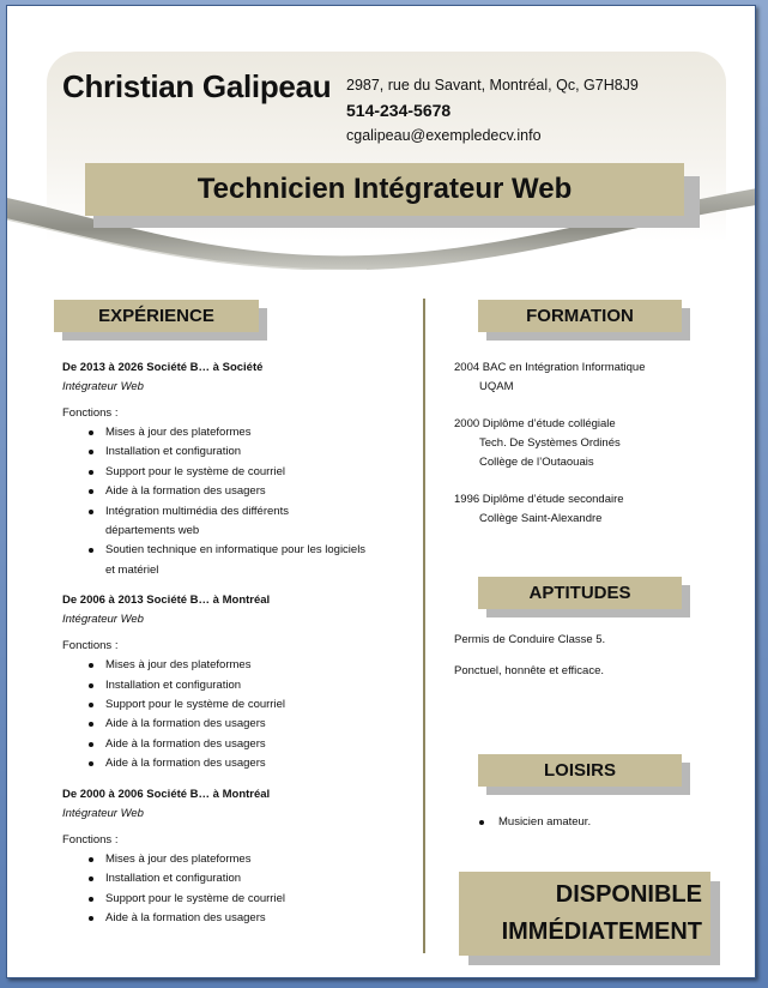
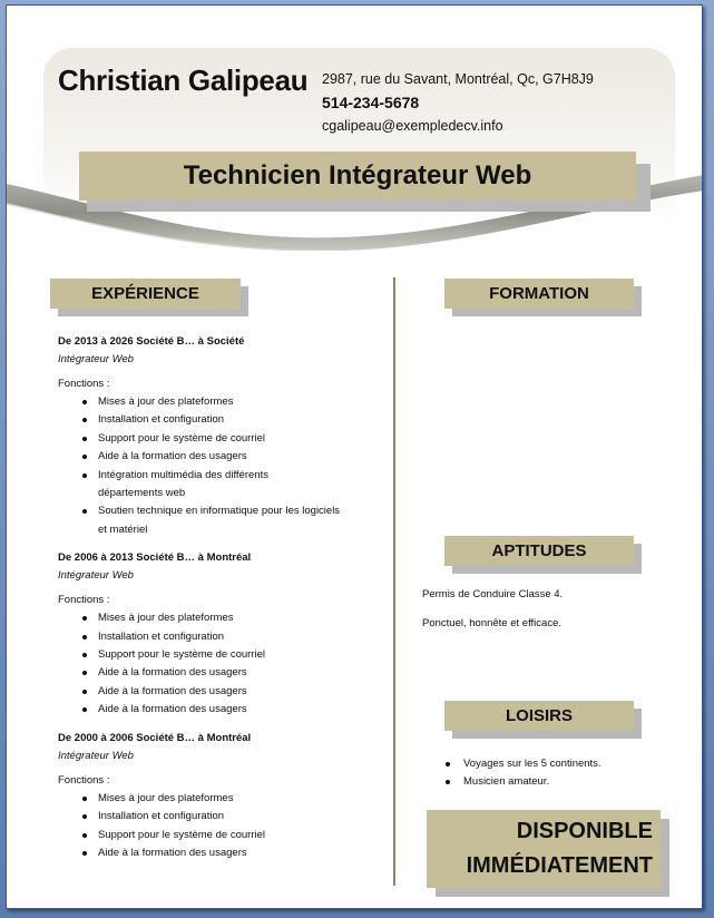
  Christian Galipeau
  2987, rue du Savant, Montréal, Qc, G7H8J9
  514-234-5678
  cgalipeau@exempledecv.info
  Technicien Intégrateur Web
  EXPÉRIENCE
  De 2013 à 2026 Société B… à Société
  Intégrateur Web
  Fonctions :
  Mises à jour des plateformes
  Installation et configuration
  Support pour le système de courriel
  Aide à la formation des usagers
  Intégration multimédia des différents départements web
  Soutien technique en informatique pour les logiciels et matériel
  De 2006 à 2013 Société B… à Montréal
  Intégrateur Web
  Fonctions :
  Mises à jour des plateformes
  Installation et configuration
  Support pour le système de courriel
  Aide à la formation des usagers
  Aide à la formation des usagers
  Aide à la formation des usagers
  De 2000 à 2006 Société B… à Montréal
  Intégrateur Web
  Fonctions :
  Mises à jour des plateformes
  Installation et configuration
  Support pour le système de courriel
  Aide à la formation des usagers
  FORMATION
- 2004 BAC en Intégration Informatique
- UQAM
- 2000 Diplôme d’étude collégiale
- Tech. De Systèmes Ordinés
- Collège de l’Outaouais
- 1996 Diplôme d’étude secondaire
- Collège Saint-Alexandre
  APTITUDES
- Permis de Conduire Classe 5.
+ Permis de Conduire Classe 4.
  Ponctuel, honnête et efficace.
  LOISIRS
+ Voyages sur les 5 continents.
  Musicien amateur.
  DISPONIBLE
  IMMÉDIATEMENT
